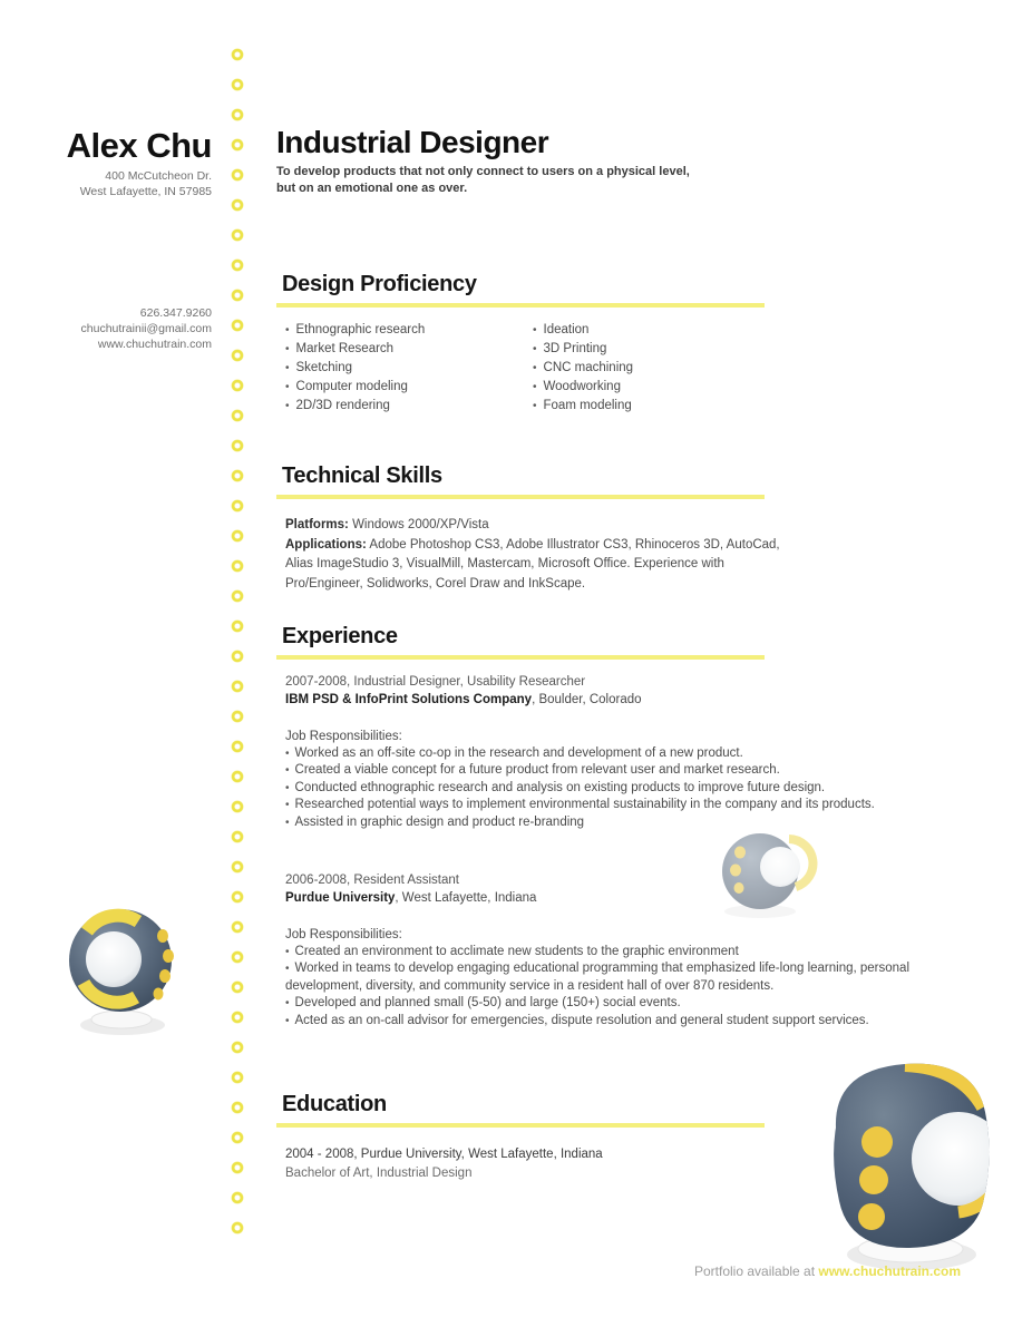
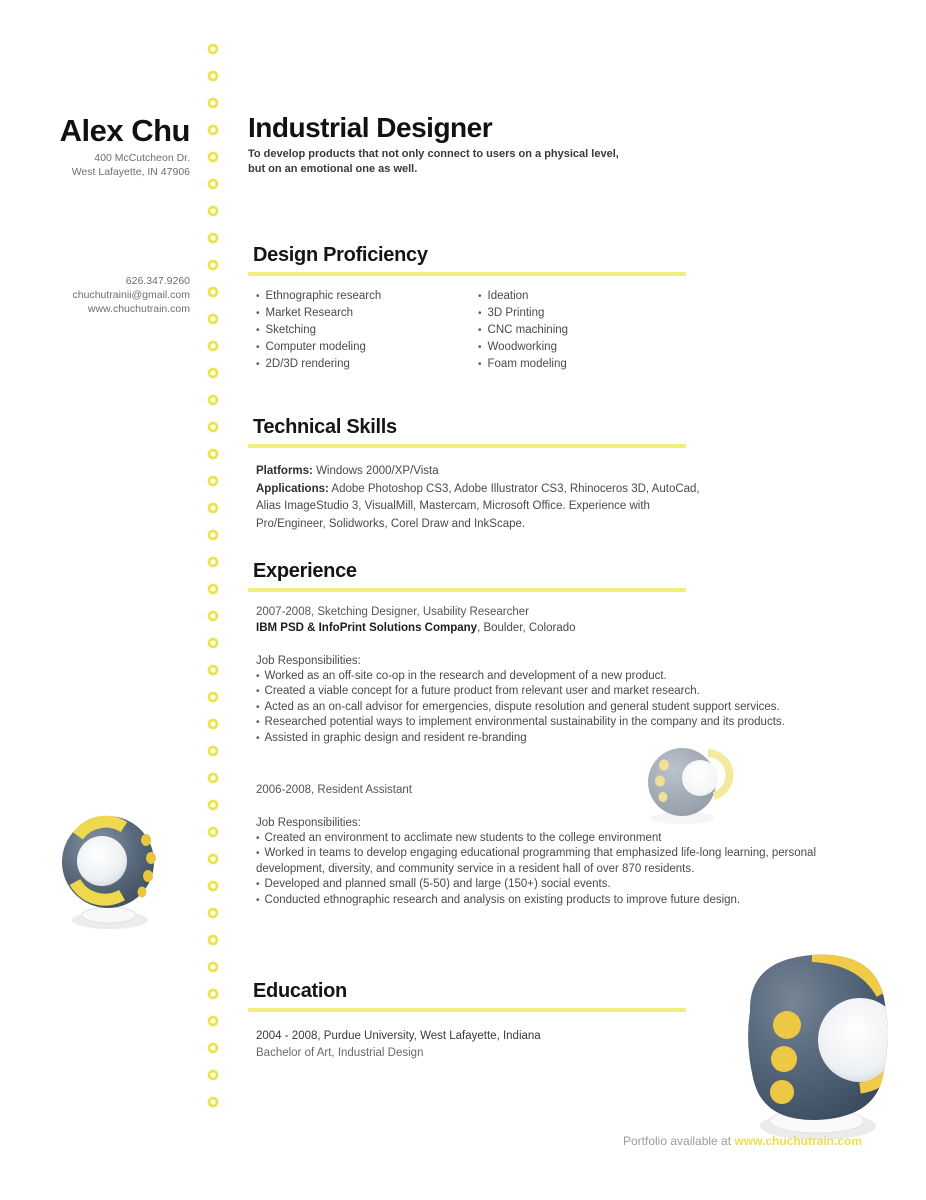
  Alex Chu
  400 McCutcheon Dr.
- West Lafayette, IN 57985
+ West Lafayette, IN 47906
  626.347.9260
  chuchutrainii@gmail.com
  www.chuchutrain.com
  Industrial Designer
  To develop products that not only connect to users on a physical level,
- but on an emotional one as over.
+ but on an emotional one as well.
  Design Proficiency
  Ethnographic research
  Market Research
  Sketching
  Computer modeling
  2D/3D rendering
  Ideation
  3D Printing
  CNC machining
  Woodworking
  Foam modeling
  Technical Skills
  Platforms: Windows 2000/XP/Vista
  Applications: Adobe Photoshop CS3, Adobe Illustrator CS3, Rhinoceros 3D, AutoCad, Alias ImageStudio 3, VisualMill, Mastercam, Microsoft Office. Experience with Pro/Engineer, Solidworks, Corel Draw and InkScape.
  Experience
- 2007-2008, Industrial Designer, Usability Researcher
+ 2007-2008, Sketching Designer, Usability Researcher
  IBM PSD & InfoPrint Solutions Company, Boulder, Colorado
  Job Responsibilities:
  Worked as an off-site co-op in the research and development of a new product.
  Created a viable concept for a future product from relevant user and market research.
- Conducted ethnographic research and analysis on existing products to improve future design.
+ Acted as an on-call advisor for emergencies, dispute resolution and general student support services.
  Researched potential ways to implement environmental sustainability in the company and its products.
- Assisted in graphic design and product re-branding
+ Assisted in graphic design and resident re-branding
  2006-2008, Resident Assistant
- Purdue University, West Lafayette, Indiana
  Job Responsibilities:
- Created an environment to acclimate new students to the graphic environment
+ Created an environment to acclimate new students to the college environment
  Worked in teams to develop engaging educational programming that emphasized life-long learning, personal development, diversity, and community service in a resident hall of over 870 residents.
  Developed and planned small (5-50) and large (150+) social events.
- Acted as an on-call advisor for emergencies, dispute resolution and general student support services.
+ Conducted ethnographic research and analysis on existing products to improve future design.
  Education
  2004 - 2008, Purdue University, West Lafayette, Indiana
  Bachelor of Art, Industrial Design
  Portfolio available at www.chuchutrain.com
